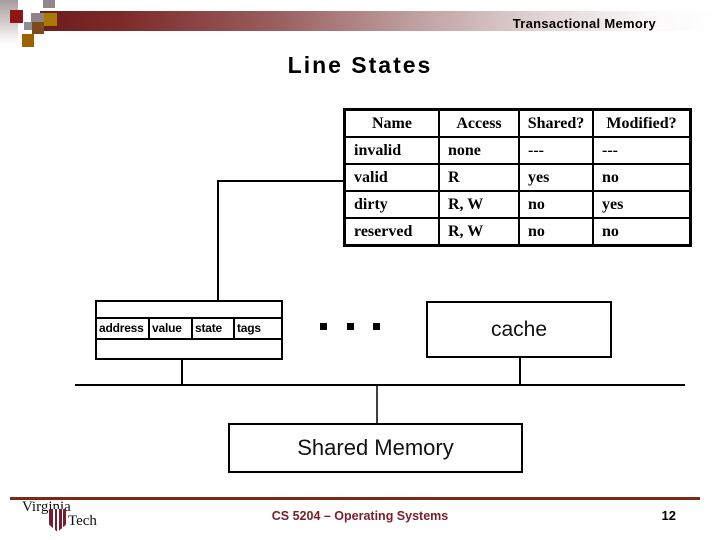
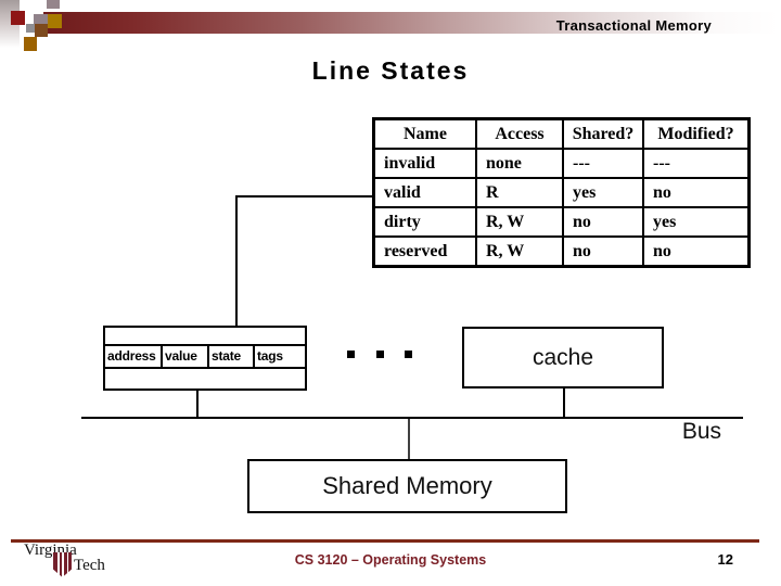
  Transactional Memory
  Line States
  Name	Access	Shared?	Modified?
  invalid	none	---	---
  valid	R	yes	no
  dirty	R, W	no	yes
  reserved	R, W	no	no
  address
  value
  state
  tags
  cache
+ Bus
  Shared Memory
  Virginia
  Tech
- CS 5204 – Operating Systems
+ CS 3120 – Operating Systems
  12
